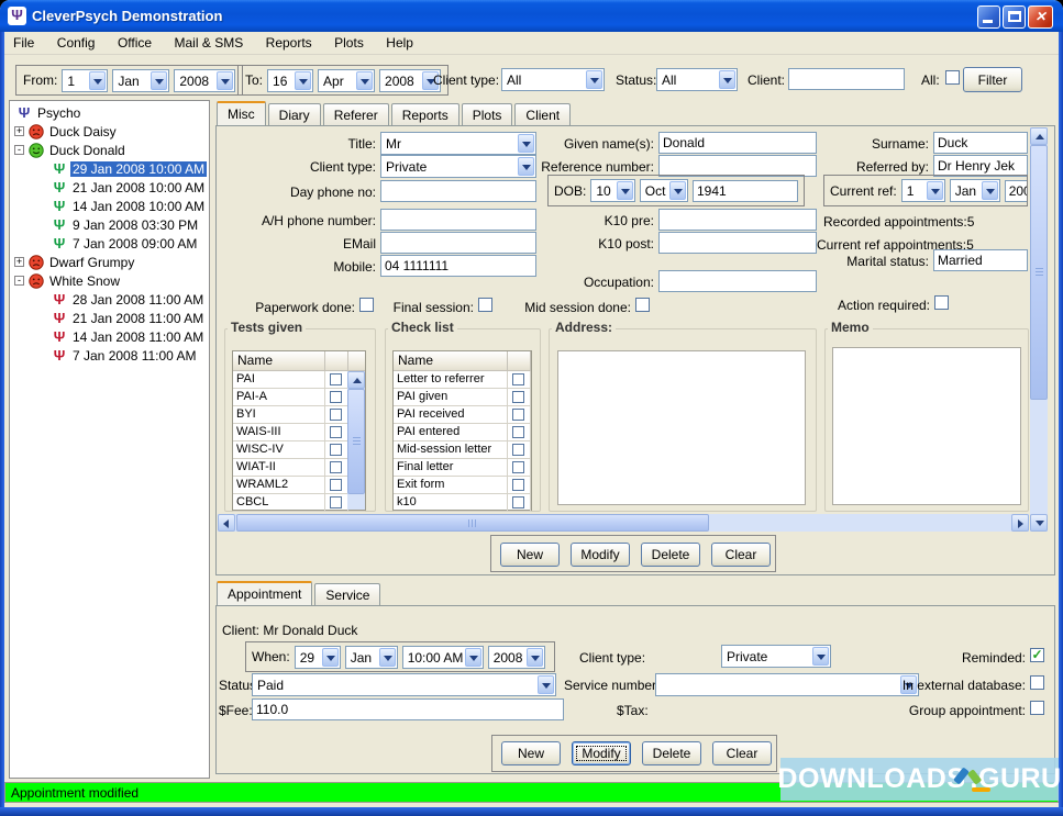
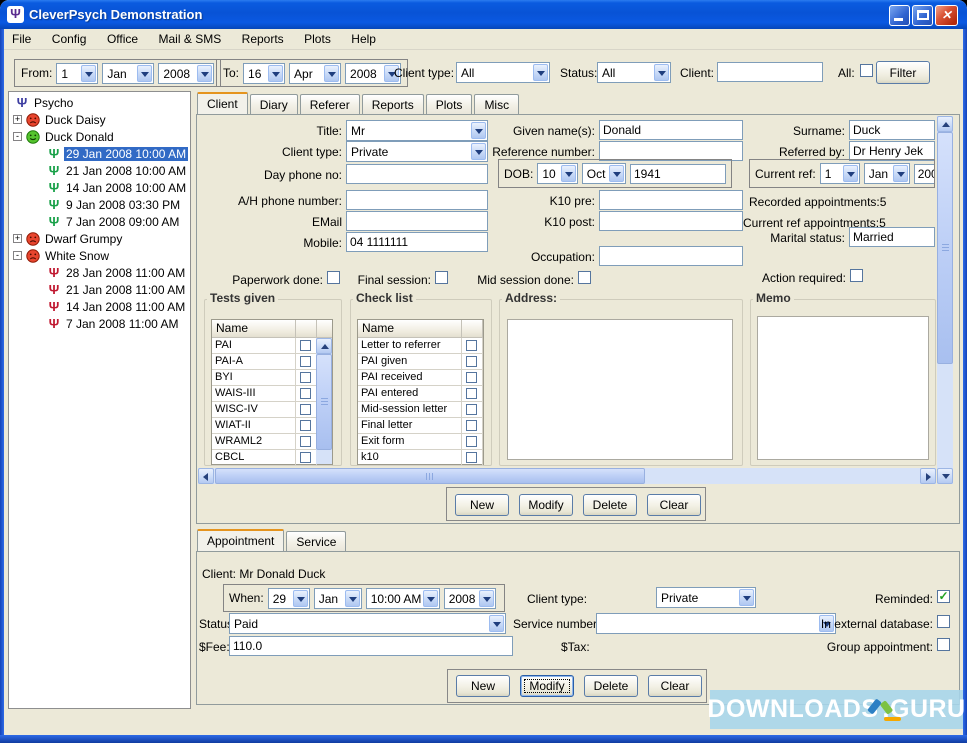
  Ψ
  CleverPsych Demonstration
  ✕
  File Config Office Mail & SMS Reports Plots Help
  From:
  1
  Jan
  2008
  To:
  16
  Apr
  2008
  Client type:
  All
  Status:
  All
  Client:
  All:
  Filter
  Ψ
  Psycho
  +
  Duck Daisy
  -
  Duck Donald
  Ψ
  29 Jan 2008 10:00 AM
  Ψ
  21 Jan 2008 10:00 AM
  Ψ
  14 Jan 2008 10:00 AM
  Ψ
  9 Jan 2008 03:30 PM
  Ψ
  7 Jan 2008 09:00 AM
  +
  Dwarf Grumpy
  -
  White Snow
  Ψ
  28 Jan 2008 11:00 AM
  Ψ
  21 Jan 2008 11:00 AM
  Ψ
  14 Jan 2008 11:00 AM
  Ψ
  7 Jan 2008 11:00 AM
- Misc
+ Client
  Diary
  Referer
  Reports
  Plots
- Client
+ Misc
  Title:
  Mr
  Given name(s):
  Donald
  Surname:
  Duck
  Client type:
  Private
  Reference number:
  Referred by:
  Dr Henry Jek
  Day phone no:
  DOB:
  10
  Oct
  1941
  Current ref:
  1
  Jan
  A/H phone number:
  K10 pre:
  Recorded appointments:5
  EMail
  K10 post:
  Current ref appointments:5
  Mobile:
  04 1111111
  Marital status:
  Married
  Occupation:
  Paperwork done:
  Final session:
  Mid session done:
  Action required:
  Tests given
  Name
  PAI
  PAI-A
  BYI
  WAIS-III
  WISC-IV
  WIAT-II
  WRAML2
  CBCL
  Check list
  Name
  Letter to referrer
  PAI given
  PAI received
  PAI entered
  Mid-session letter
  Final letter
  Exit form
  k10
  Address:
  Memo
  New
  Modify
  Delete
  Clear
  Appointment
  Service
  Client: Mr Donald Duck
  When:
  29
  Jan
  10:00 AM
  2008
  Client type:
  Private
  Reminded:
  ✓
  Statu
  Paid
  Service numbe
  In external database:
  $Fee
  110.0
  $Tax:
  Group appointment:
  New
  Modify
  Delete
  Clear
- Appointment modified
  DOWNLOAD
  GURU
